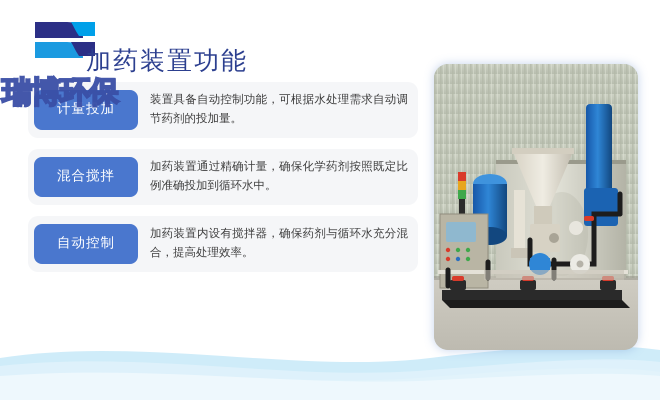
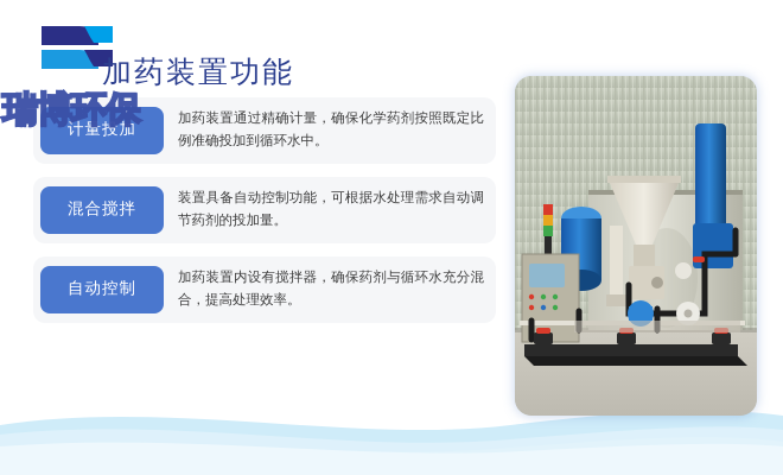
  加药装置功能
  瑞博环保
  计量投加
- 装置具备自动控制功能，可根据水处理需求自动调节药剂的投加量。
+ 加药装置通过精确计量，确保化学药剂按照既定比例准确投加到循环水中。
  混合搅拌
- 加药装置通过精确计量，确保化学药剂按照既定比例准确投加到循环水中。
+ 装置具备自动控制功能，可根据水处理需求自动调节药剂的投加量。
  自动控制
  加药装置内设有搅拌器，确保药剂与循环水充分混合，提高处理效率。
